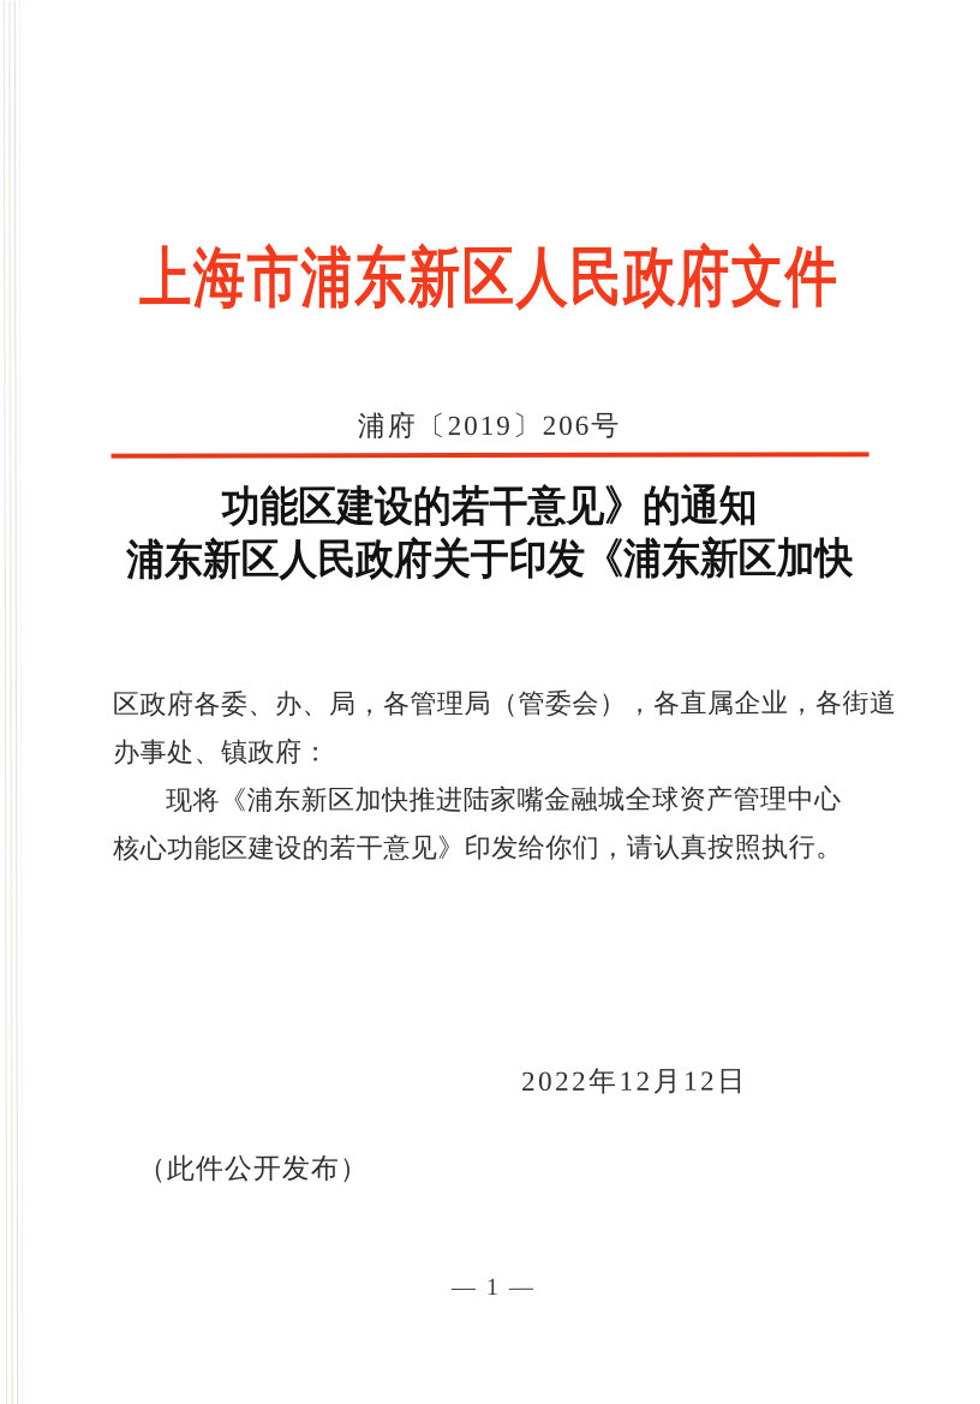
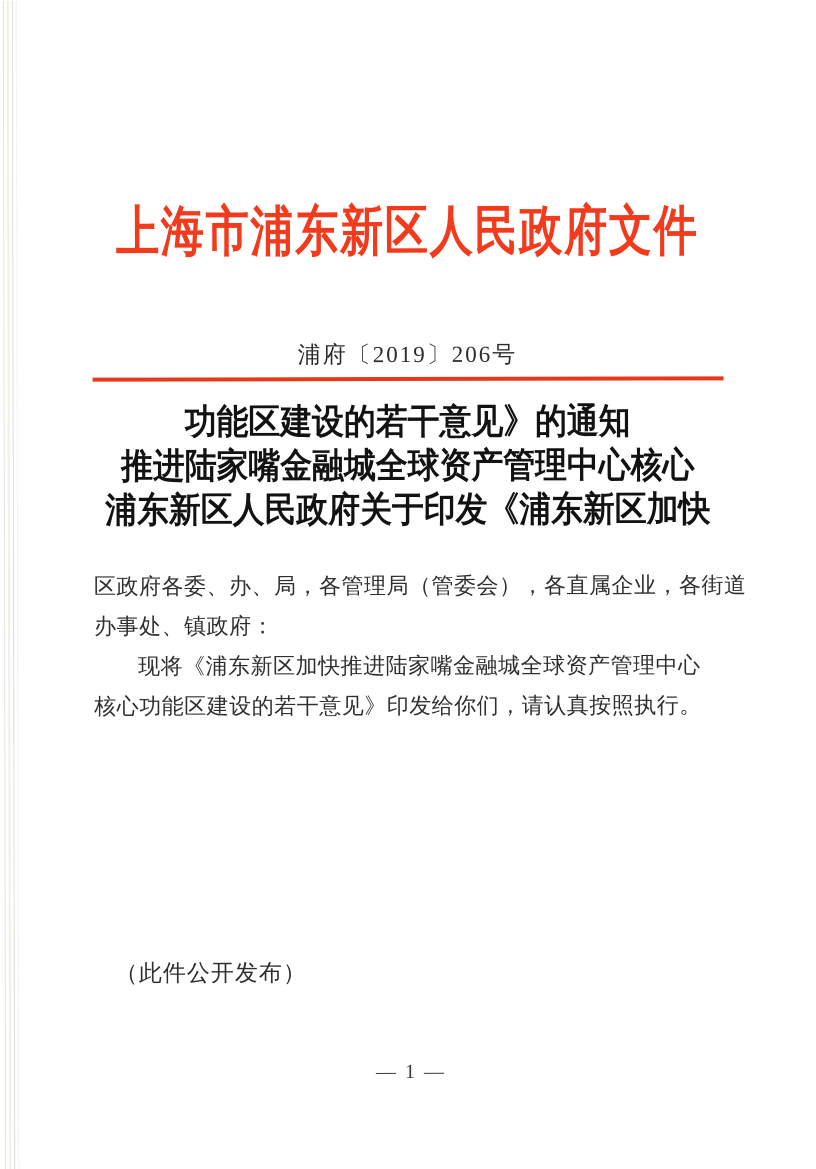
  上海市浦东新区人民政府文件
  浦府〔2019〕206号
  功能区建设的若干意见》的通知
+ 推进陆家嘴金融城全球资产管理中心核心
  浦东新区人民政府关于印发《浦东新区加快
  区政府各委、办、局，各管理局（管委会），各直属企业，各街道
  办事处、镇政府：
  现将《浦东新区加快推进陆家嘴金融城全球资产管理中心
  核心功能区建设的若干意见》印发给你们，请认真按照执行。
- 2022年12月12日
  （此件公开发布）
  — 1 —
